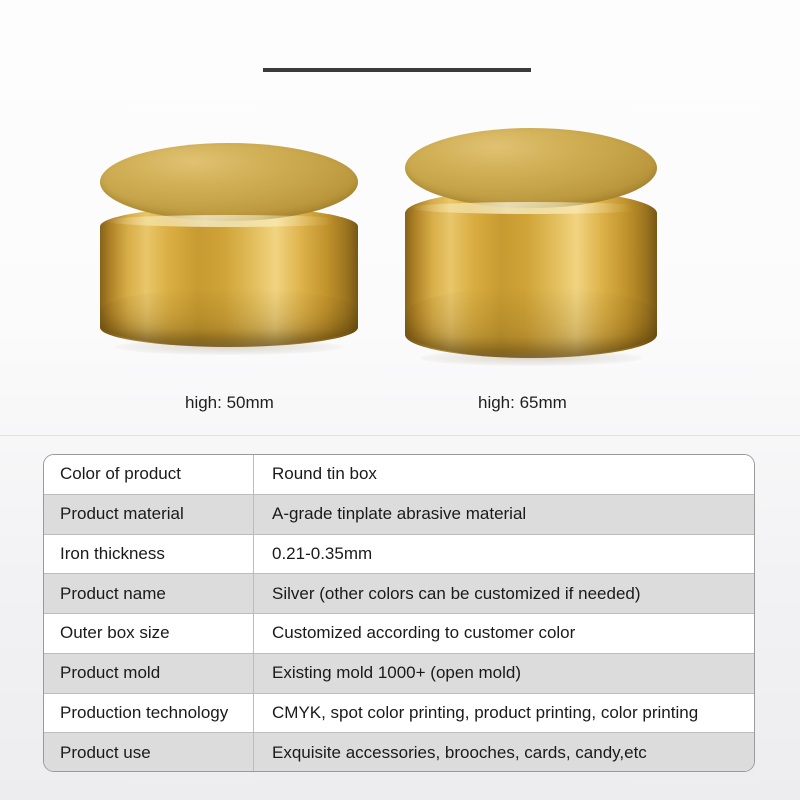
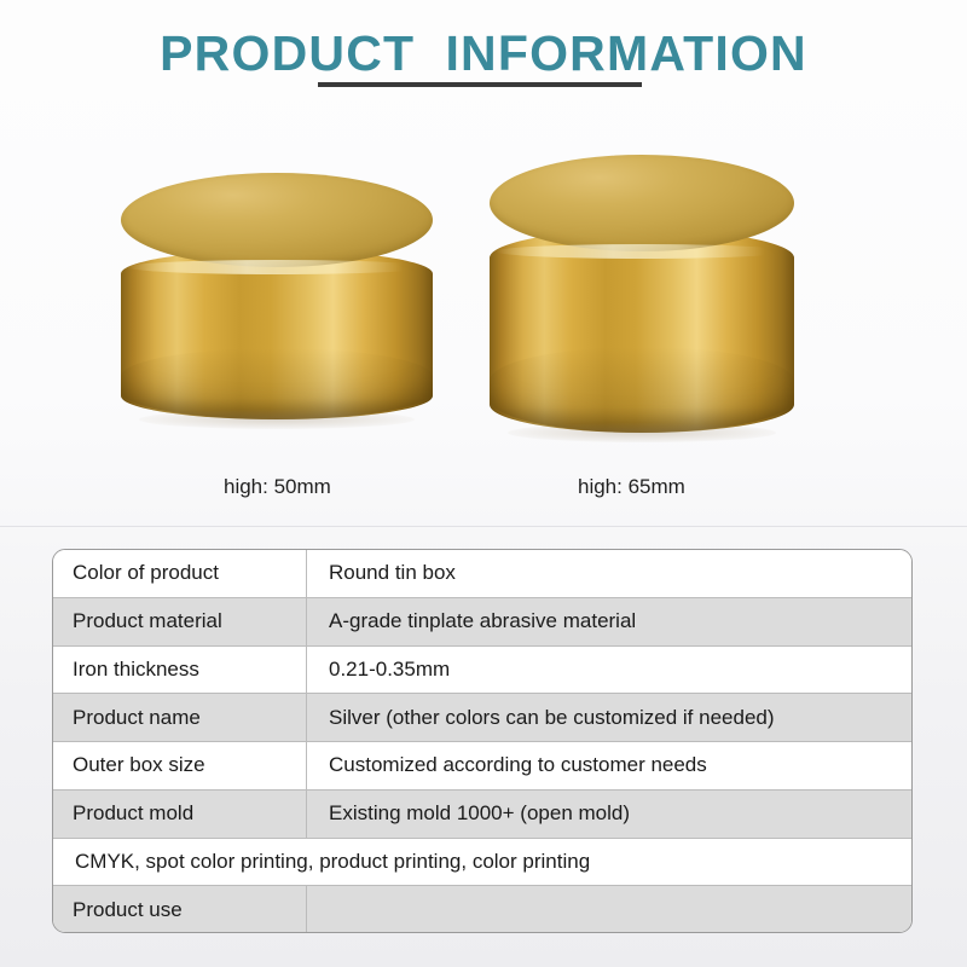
+ PRODUCT INFORMATION
  high: 50mm
  high: 65mm
  Color of product
  Round tin box
  Product material
  A-grade tinplate abrasive material
  Iron thickness
  0.21-0.35mm
  Product name
  Silver (other colors can be customized if needed)
  Outer box size
- Customized according to customer color
+ Customized according to customer needs
  Product mold
  Existing mold 1000+ (open mold)
- Production technology
  CMYK, spot color printing, product printing, color printing
  Product use
- Exquisite accessories, brooches, cards, candy,etc
